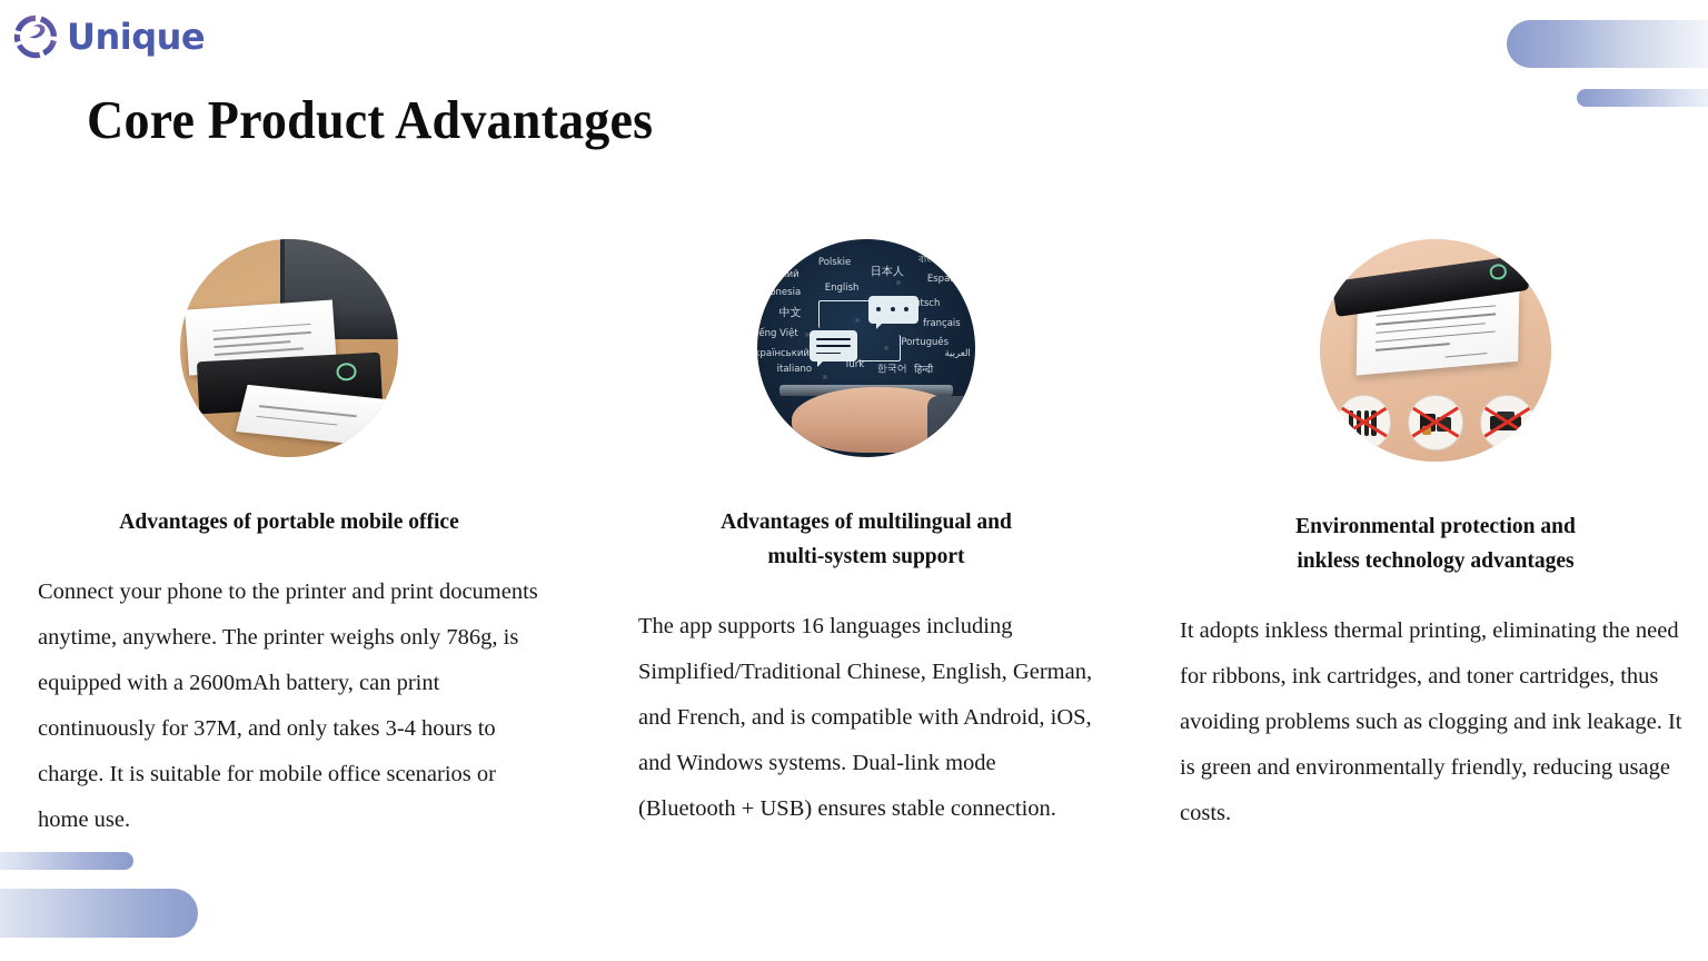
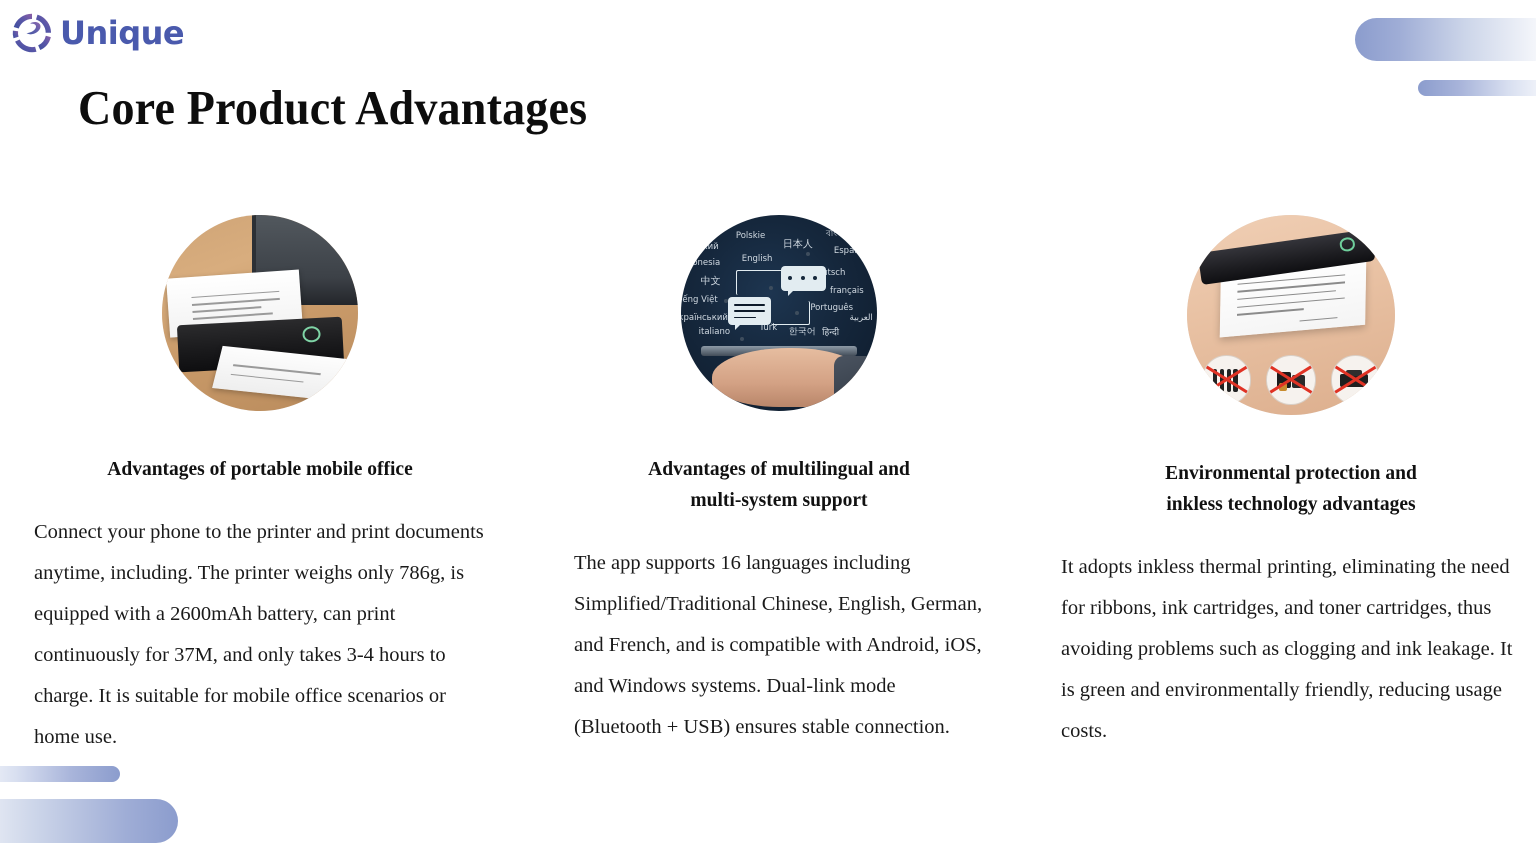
  Unique
  Core Product Advantages
  Advantages of portable mobile office
- Connect your phone to the printer and print documents anytime, anywhere. The printer weighs only 786g, is equipped with a 2600mAh battery, can print continuously for 37M, and only takes 3-4 hours to charge. It is suitable for mobile office scenarios or home use.
+ Connect your phone to the printer and print documents anytime, including. The printer weighs only 786g, is equipped with a 2600mAh battery, can print continuously for 37M, and only takes 3-4 hours to charge. It is suitable for mobile office scenarios or home use.
  Русский
  Polskie
  বাংলা
  日本人
  Español
  Indonesia
  English
  中文
  français
  iếng Việt
  Português
  العربية
  країнський
  Türk
  한국어
  हिन्दी
  italiano
  Advantages of multilingual and
  multi-system support
  The app supports 16 languages including Simplified/Traditional Chinese, English, German, and French, and is compatible with Android, iOS, and Windows systems. Dual-link mode (Bluetooth + USB) ensures stable connection.
  Environmental protection and
  inkless technology advantages
  It adopts inkless thermal printing, eliminating the need for ribbons, ink cartridges, and toner cartridges, thus avoiding problems such as clogging and ink leakage. It is green and environmentally friendly, reducing usage costs.
